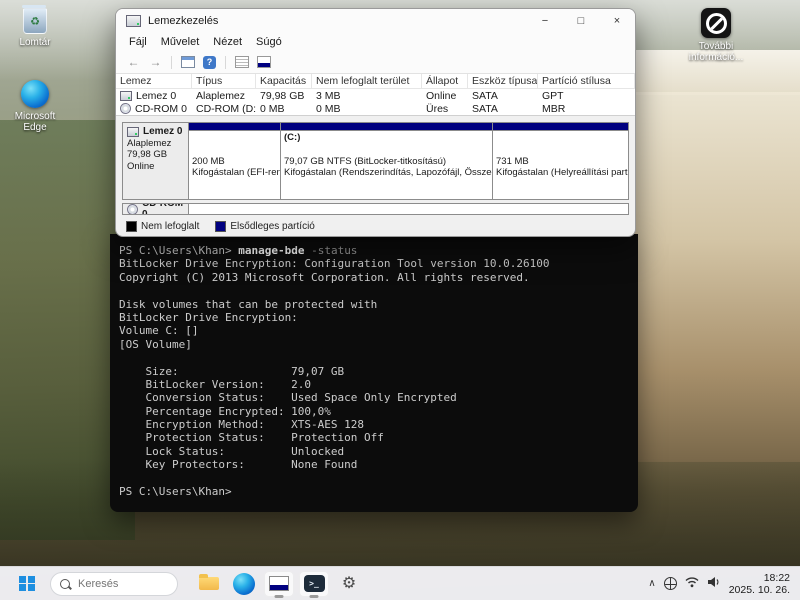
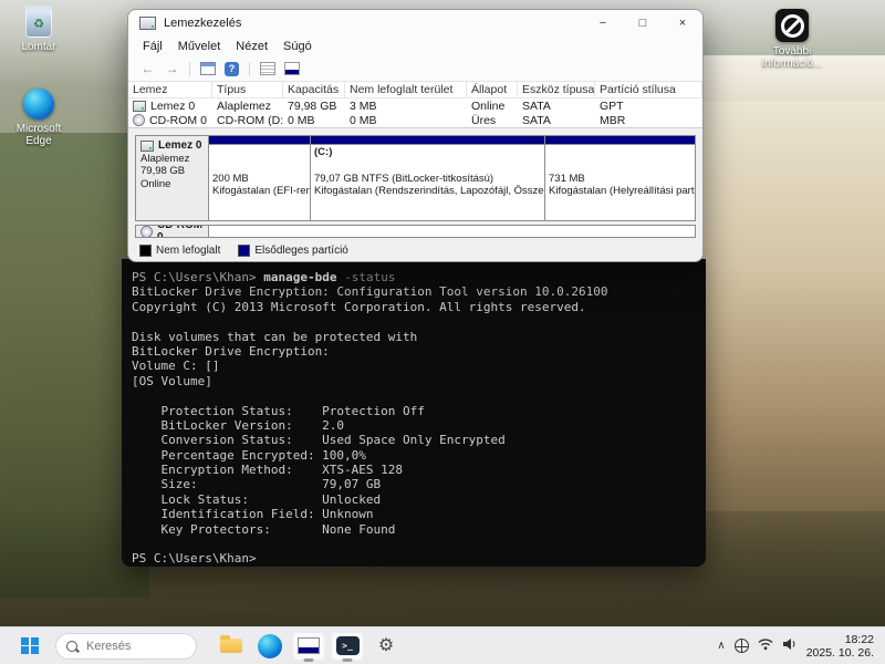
  ♻
  Lomtár
  Microsoft Edge
  További információ...
  PS C:\Users\Khan> manage-bde -status
  BitLocker Drive Encryption: Configuration Tool version 10.0.26100
  Copyright (C) 2013 Microsoft Corporation. All rights reserved.
  Disk volumes that can be protected with
  BitLocker Drive Encryption:
  Volume C: []
  [OS Volume]
- Size: 79,07 GB
+ Protection Status: Protection Off
  BitLocker Version: 2.0
  Conversion Status: Used Space Only Encrypted
  Percentage Encrypted: 100,0%
  Encryption Method: XTS-AES 128
- Protection Status: Protection Off
+ Size: 79,07 GB
  Lock Status: Unlocked
+ Identification Field: Unknown
  Key Protectors: None Found
  PS C:\Users\Khan>
  Lemezkezelés
  −
  □
  ×
  Fájl
  Művelet
  Nézet
  Súgó
  ←
  →
  ?
  Lemez
  Típus
  Kapacitás
  Nem lefoglalt terület
  Állapot
  Eszköz típusa
  Partíció stílusa
  Lemez 0
  Alaplemez
  79,98 GB
  3 MB
  Online
  SATA
  GPT
  CD-ROM 0
  CD-ROM (D:
  0 MB
  0 MB
  Üres
  SATA
  MBR
  Lemez 0
  Alaplemez
  79,98 GB
  Online
  200 MB
  Kifogástalan (EFI-ren
  (C:)
  79,07 GB NTFS (BitLocker-titkosítású)
  Kifogástalan (Rendszerindítás, Lapozófájl, Össze
  731 MB
  Kifogástalan (Helyreállítási part
  CD-ROM
  Nem lefoglalt
  Elsődleges partíció
  Keresés
  >_
  ⚙
  ∧
  18:22
  2025. 10. 26.
